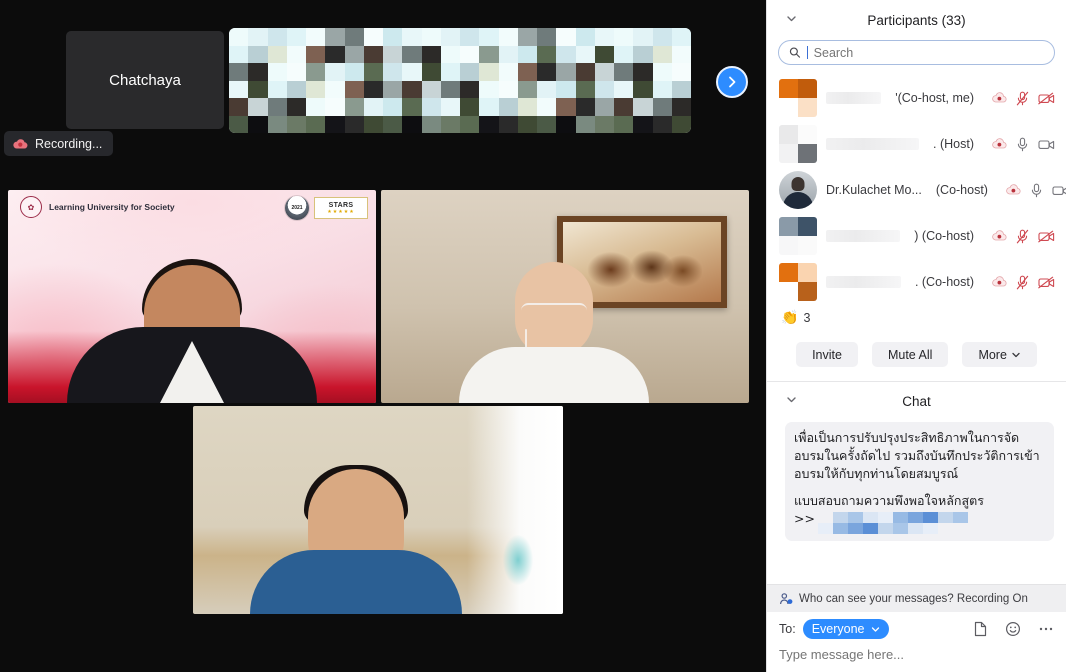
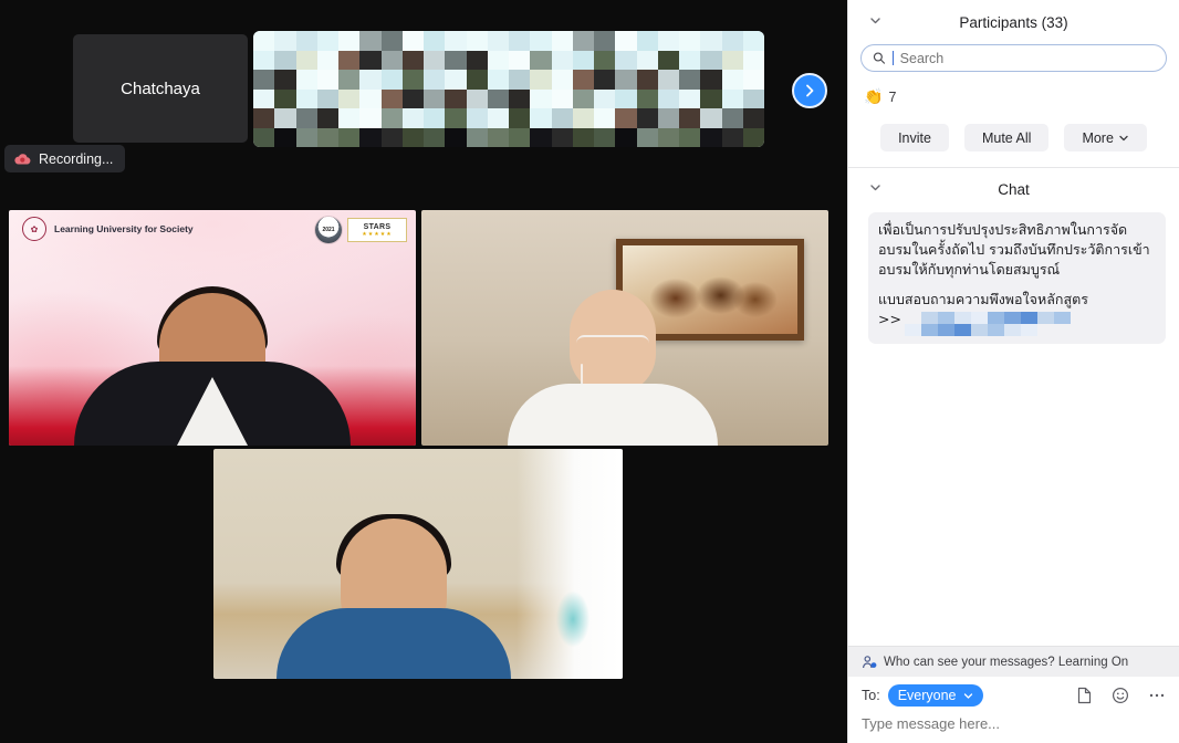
  Chatchaya
  Recording...
  ✿
  Learning University for Society
  Participants (33)
  Search
- '(Co-host, me)
- . (Host)
- Dr.Kulachet Mo...
- (Co-host)
- ) (Co-host)
- . (Co-host)
  👏
- 3
+ 7
  Invite
  Mute All
  More
  Chat
  เพื่อเป็นการปรับปรุงประสิทธิภาพในการจัดอบรมในครั้งถัดไป รวมถึงบันทึกประวัติการเข้าอบรมให้กับทุกท่านโดยสมบูรณ์
  แบบสอบถามความพึงพอใจหลักสูตร
  >>
- Who can see your messages? Recording On
+ Who can see your messages? Learning On
  To:
  Everyone
  Type message here...
